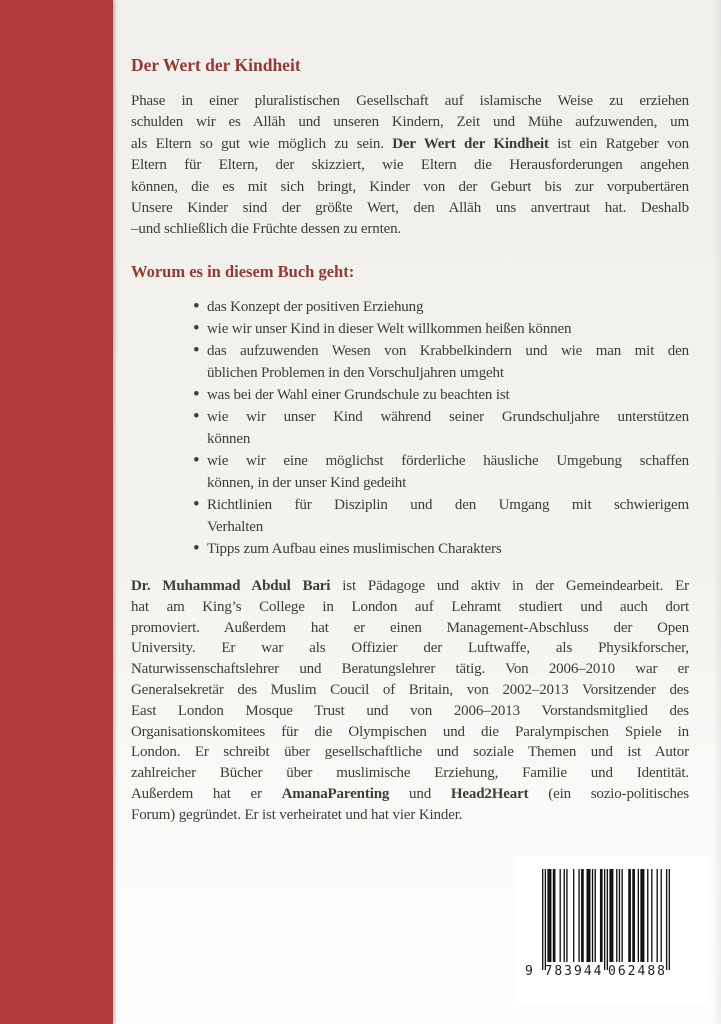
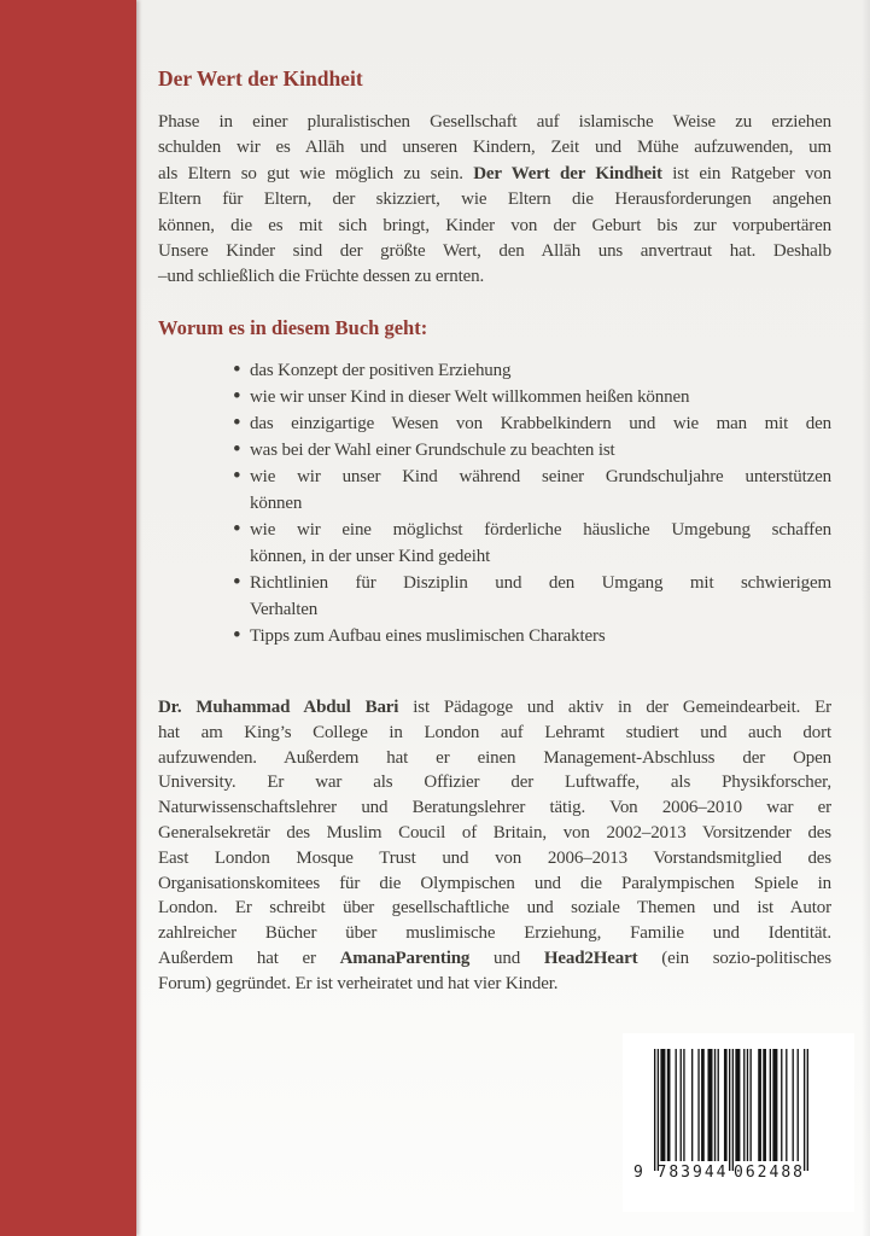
  Der Wert der Kindheit
  Phase in einer pluralistischen Gesellschaft auf islamische Weise zu erziehen
  schulden wir es Allāh und unseren Kindern, Zeit und Mühe aufzuwenden, um
  als Eltern so gut wie möglich zu sein. Der Wert der Kindheit ist ein Ratgeber von
  Eltern für Eltern, der skizziert, wie Eltern die Herausforderungen angehen
  können, die es mit sich bringt, Kinder von der Geburt bis zur vorpubertären
  Unsere Kinder sind der größte Wert, den Allāh uns anvertraut hat. Deshalb
  –und schließlich die Früchte dessen zu ernten.
  Worum es in diesem Buch geht:
  •
  das Konzept der positiven Erziehung
  •
  wie wir unser Kind in dieser Welt willkommen heißen können
  •
- das aufzuwenden Wesen von Krabbelkindern und wie man mit den
+ das einzigartige Wesen von Krabbelkindern und wie man mit den
- üblichen Problemen in den Vorschuljahren umgeht
  •
  was bei der Wahl einer Grundschule zu beachten ist
  •
  wie wir unser Kind während seiner Grundschuljahre unterstützen
  können
  •
  wie wir eine möglichst förderliche häusliche Umgebung schaffen
  können, in der unser Kind gedeiht
  •
  Richtlinien für Disziplin und den Umgang mit schwierigem
  Verhalten
  •
  Tipps zum Aufbau eines muslimischen Charakters
  Dr. Muhammad Abdul Bari ist Pädagoge und aktiv in der Gemeindearbeit. Er
  hat am King’s College in London auf Lehramt studiert und auch dort
- promoviert. Außerdem hat er einen Management-Abschluss der Open
+ aufzuwenden. Außerdem hat er einen Management-Abschluss der Open
  University. Er war als Offizier der Luftwaffe, als Physikforscher,
  Naturwissenschaftslehrer und Beratungslehrer tätig. Von 2006–2010 war er
  Generalsekretär des Muslim Coucil of Britain, von 2002–2013 Vorsitzender des
  East London Mosque Trust und von 2006–2013 Vorstandsmitglied des
  Organisationskomitees für die Olympischen und die Paralympischen Spiele in
  London. Er schreibt über gesellschaftliche und soziale Themen und ist Autor
  zahlreicher Bücher über muslimische Erziehung, Familie und Identität.
  Außerdem hat er AmanaParenting und Head2Heart (ein sozio-politisches
  Forum) gegründet. Er ist verheiratet und hat vier Kinder.
  9
  783944
  062488
